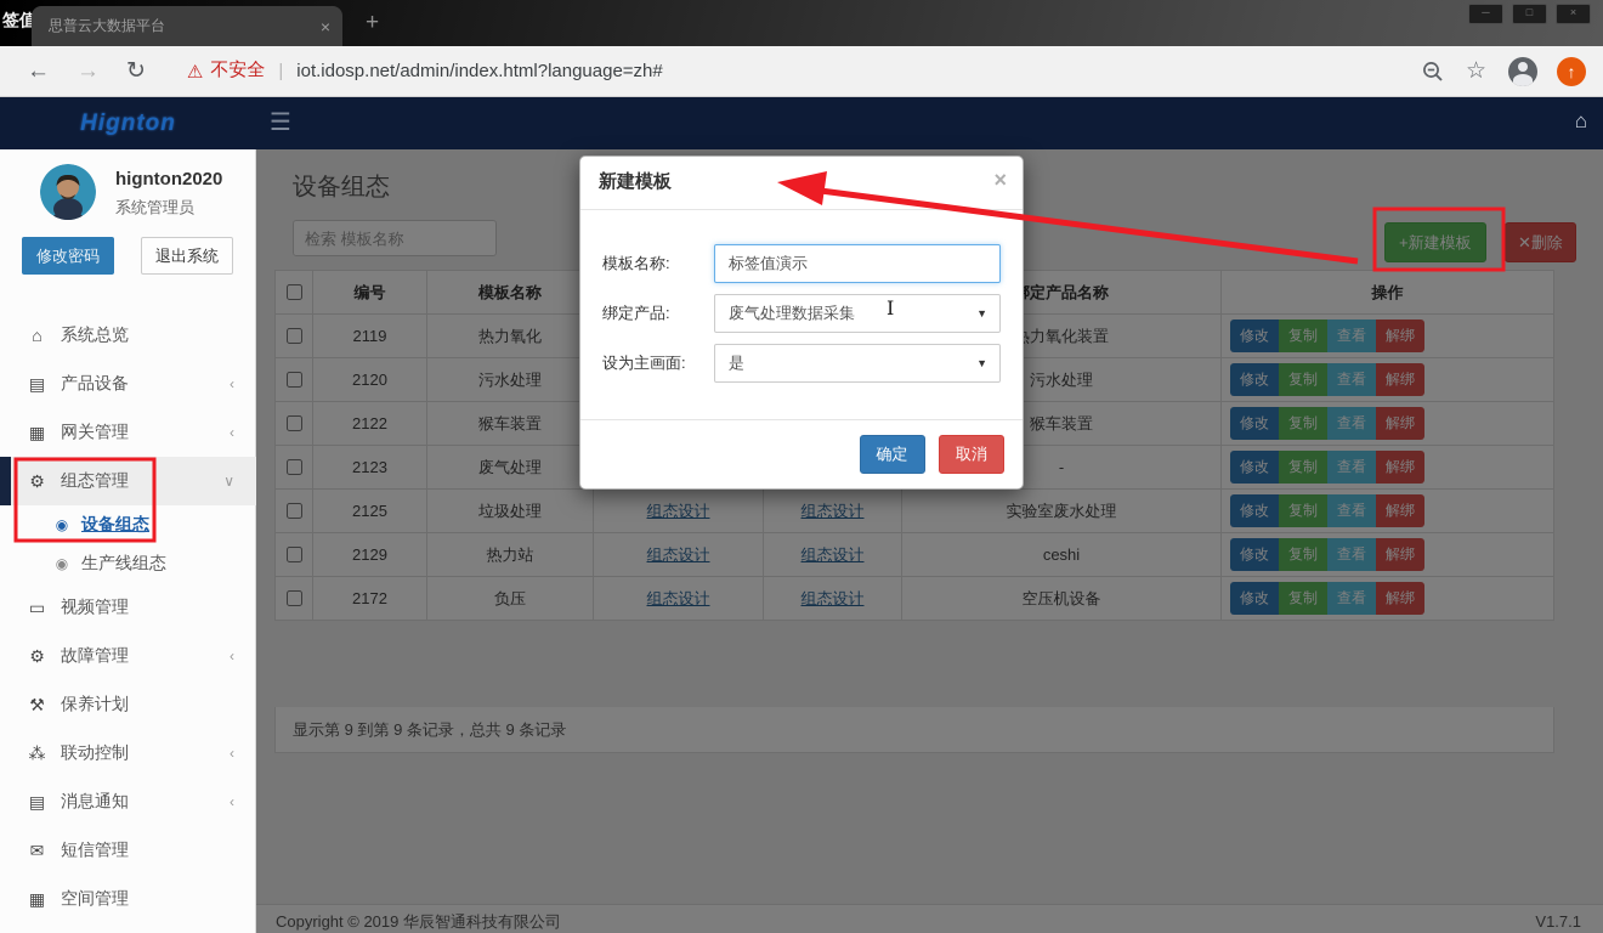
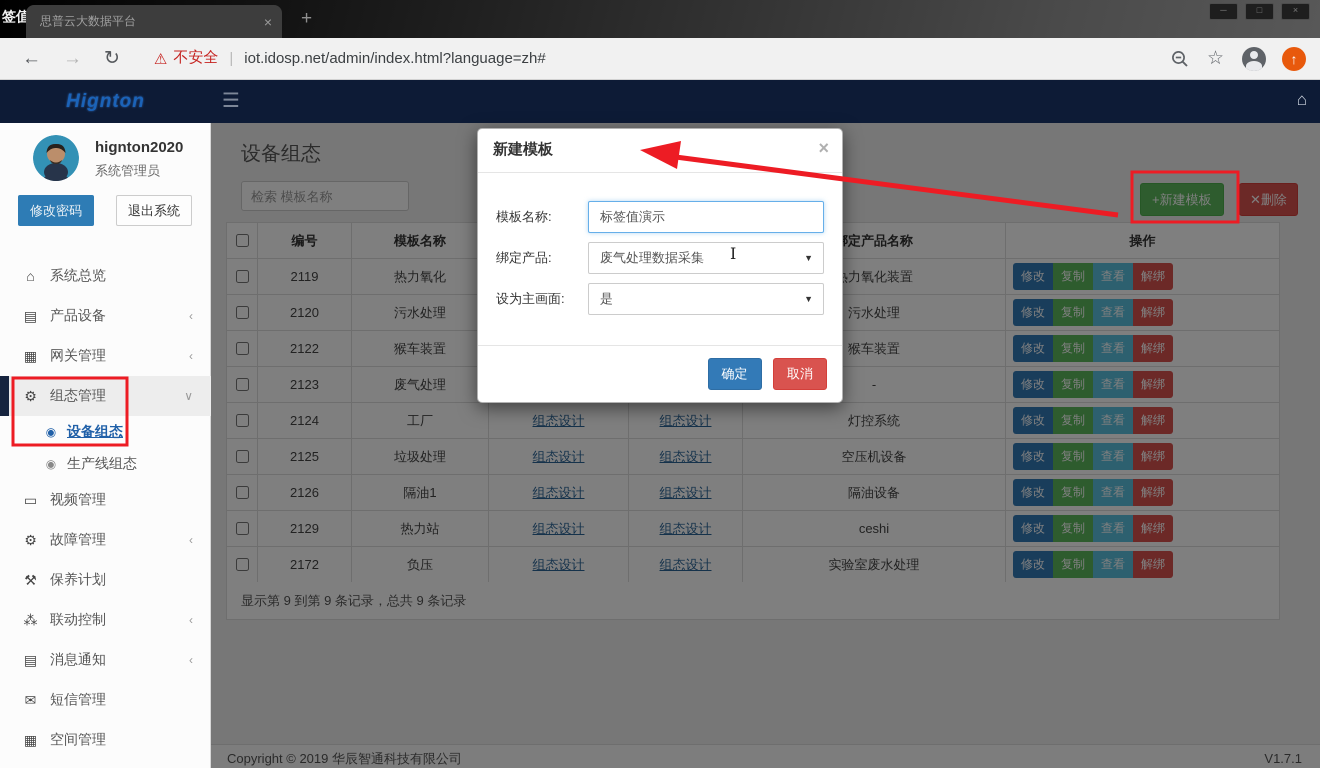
  签值
  思普云大数据平台
  ×
  +
  ─
  □
  ×
  ←
  →
  ↻
  ⚠
  不安全
  |
  iot.idosp.net/admin/index.html?language=zh#
  ☆
  ↑
  Hignton
  ☰
  ⌂
  hignton2020
  系统管理员
  修改密码
  退出系统
  ⌂
  系统总览
  ▤
  产品设备
  ‹
  ▦
  网关管理
  ‹
  ⚙
  组态管理
  ∨
  ◉
  设备组态
  ◉
  生产线组态
  ▭
  视频管理
  ⚙
  故障管理
  ‹
  ⚒
  保养计划
  ⁂
  联动控制
  ‹
  ▤
  消息通知
  ‹
  ✉
  短信管理
  ▦
  空间管理
  设备组态
  检索 模板名称
  +新建模板
  ✕删除
  	编号	模板名称			定产品名称	操作
  	2119	热力氧化			力氧化装置	修改 复制 查看 解绑
  	2120	污水处理			污水处理	修改 复制 查看 解绑
  	2122	猴车装置			猴车装置	修改 复制 查看 解绑
+ 	2124	工厂	组态设计	组态设计	灯控系统	修改 复制 查看 解绑
- 	2125	垃圾处理	组态设计	组态设计	实验室废水处理	修改 复制 查看 解绑
+ 	2125	垃圾处理	组态设计	组态设计	空压机设备	修改 复制 查看 解绑
+ 	2126	隔油1	组态设计	组态设计	隔油设备	修改 复制 查看 解绑
  	2129	热力站	组态设计	组态设计	ceshi	修改 复制 查看 解绑
- 	2172	负压	组态设计	组态设计	空压机设备	修改 复制 查看 解绑
+ 	2172	负压	组态设计	组态设计	实验室废水处理	修改 复制 查看 解绑
  显示第 9 到第 9 条记录，总共 9 条记录
  Copyright © 2019 华辰智通科技有限公司
  V1.7.1
  新建模板
  ×
  模板名称:
  标签值演示
  绑定产品:
  废气处理数据采集
  ▼
  设为主画面:
  是
  ▼
  确定 取消
  I
